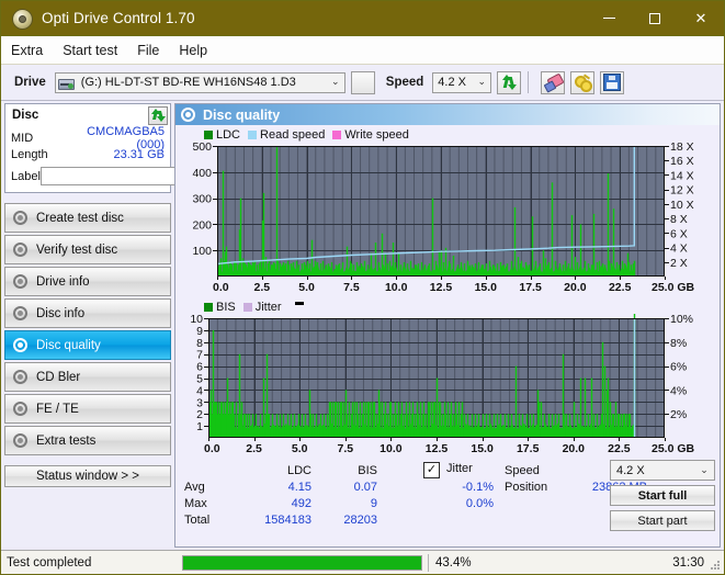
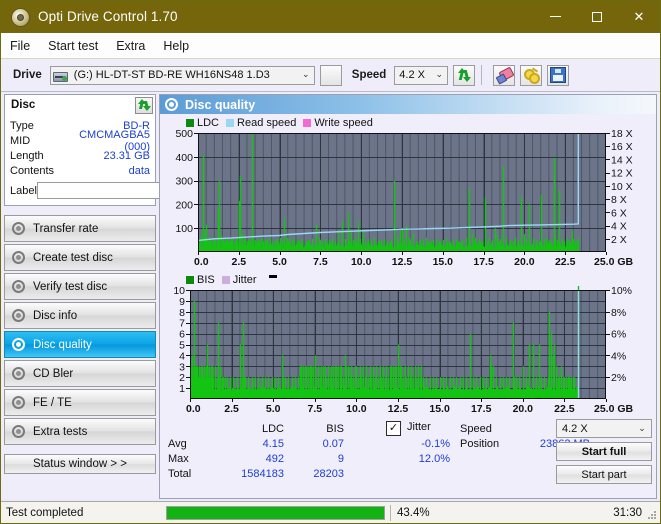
  Opti Drive Control 1.70
  ✕
- Extra
+ File
  Start test
- File
+ Extra
  Help
  Drive
  (G:) HL-DT-ST BD-RE WH16NS48 1.D3
  ⌄
  Speed
  4.2 X
  ⌄
  Disc
+ Type
+ BD-R
  MID
  CMCMAGBA5 (000)
  Length
  23.31 GB
+ Contents
+ data
  Label
+ Transfer rate
  Create test disc
  Verify test disc
- Drive info
  Disc info
  Disc quality
  CD Bler
  FE / TE
  Extra tests
  Status window > >
  Disc quality
  LDC
  Read speed
  Write speed
  100
  200
  300
  400
  500
  2 X
  4 X
  6 X
  8 X
  10 X
  12 X
  14 X
  16 X
  18 X
  0.0
  2.5
  5.0
  7.5
  10.0
  12.5
  15.0
  17.5
  20.0
  22.5
  25.0 GB
  BIS
  Jitter
  1
  2
  3
  4
  5
  6
  7
  8
  9
  10
  2%
  4%
  6%
  8%
  10%
  0.0
  2.5
  5.0
  7.5
  10.0
  12.5
  15.0
  17.5
  20.0
  22.5
  25.0 GB
  LDC
  BIS
  Avg
  4.15
  0.07
  -0.1%
  Max
  492
  9
- 0.0%
+ 12.0%
  Total
  1584183
  28203
  ✓
  Jitter
  Speed
  Position
  4.2 X
  ⌄
  Start full
  Start part
  Test completed
  43.4%
  31:30
